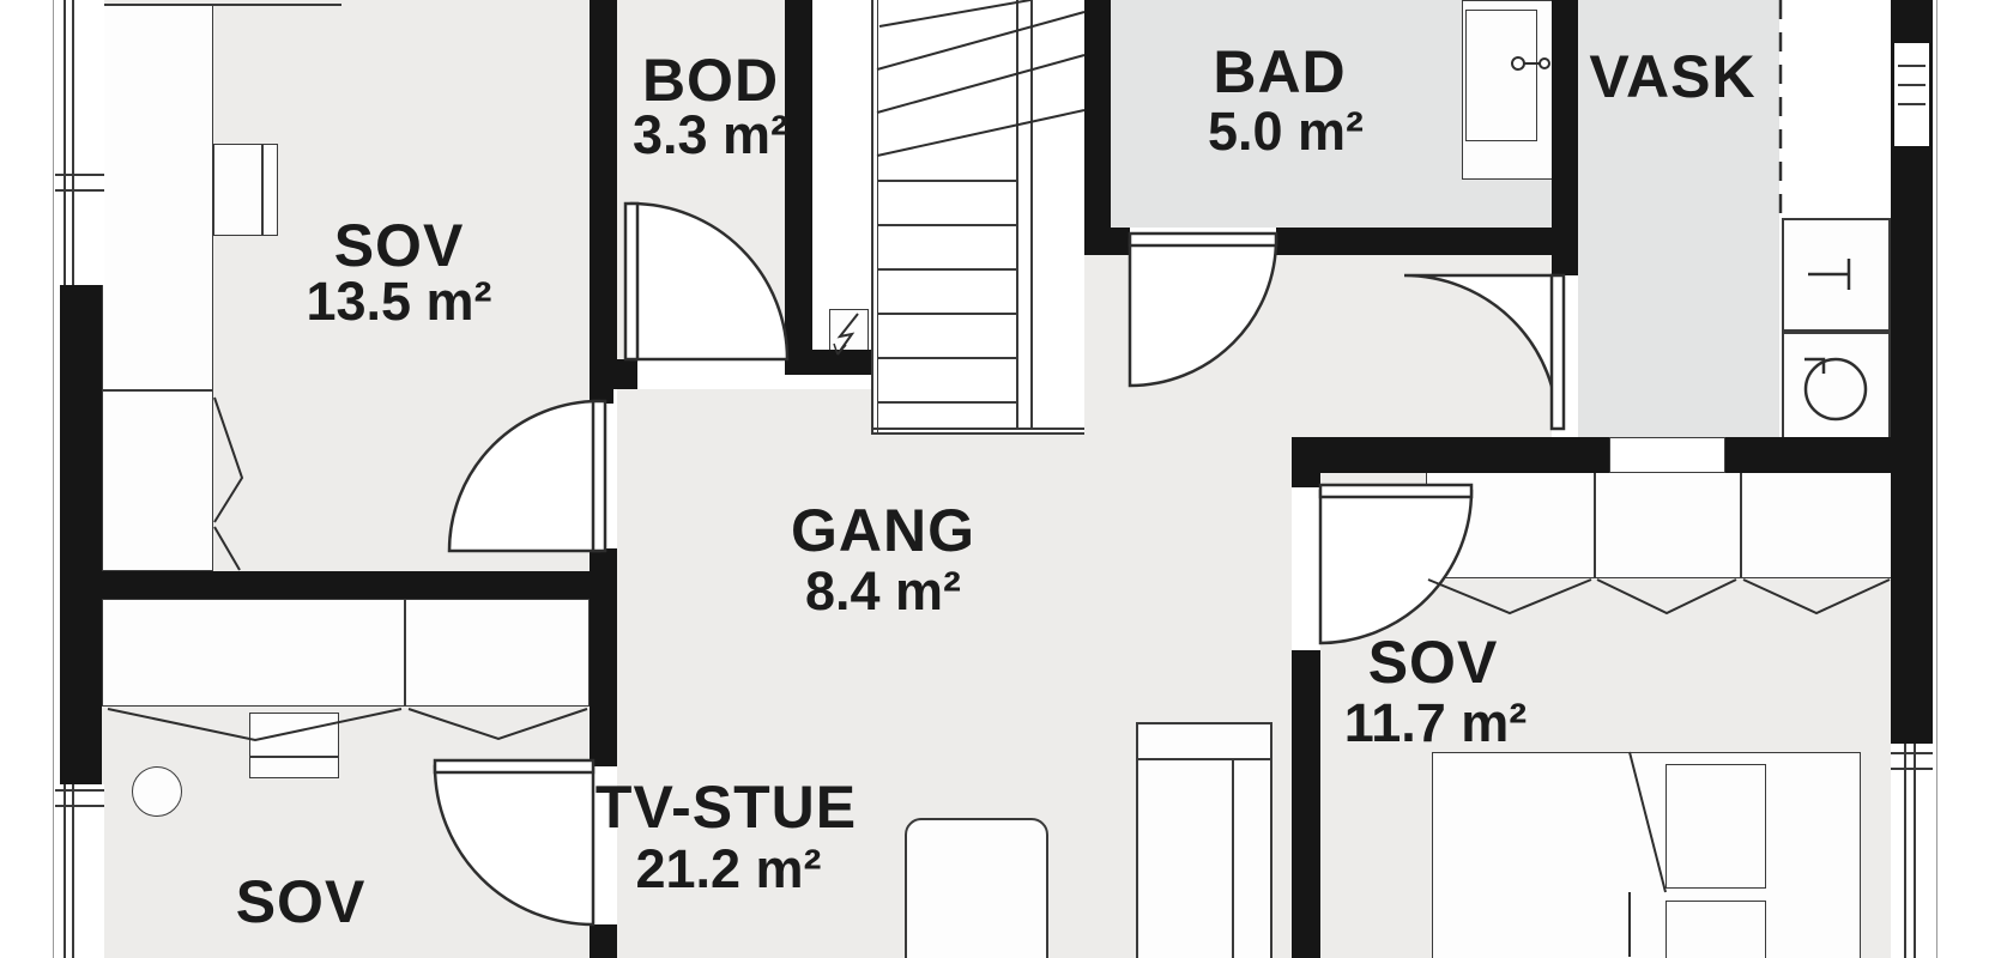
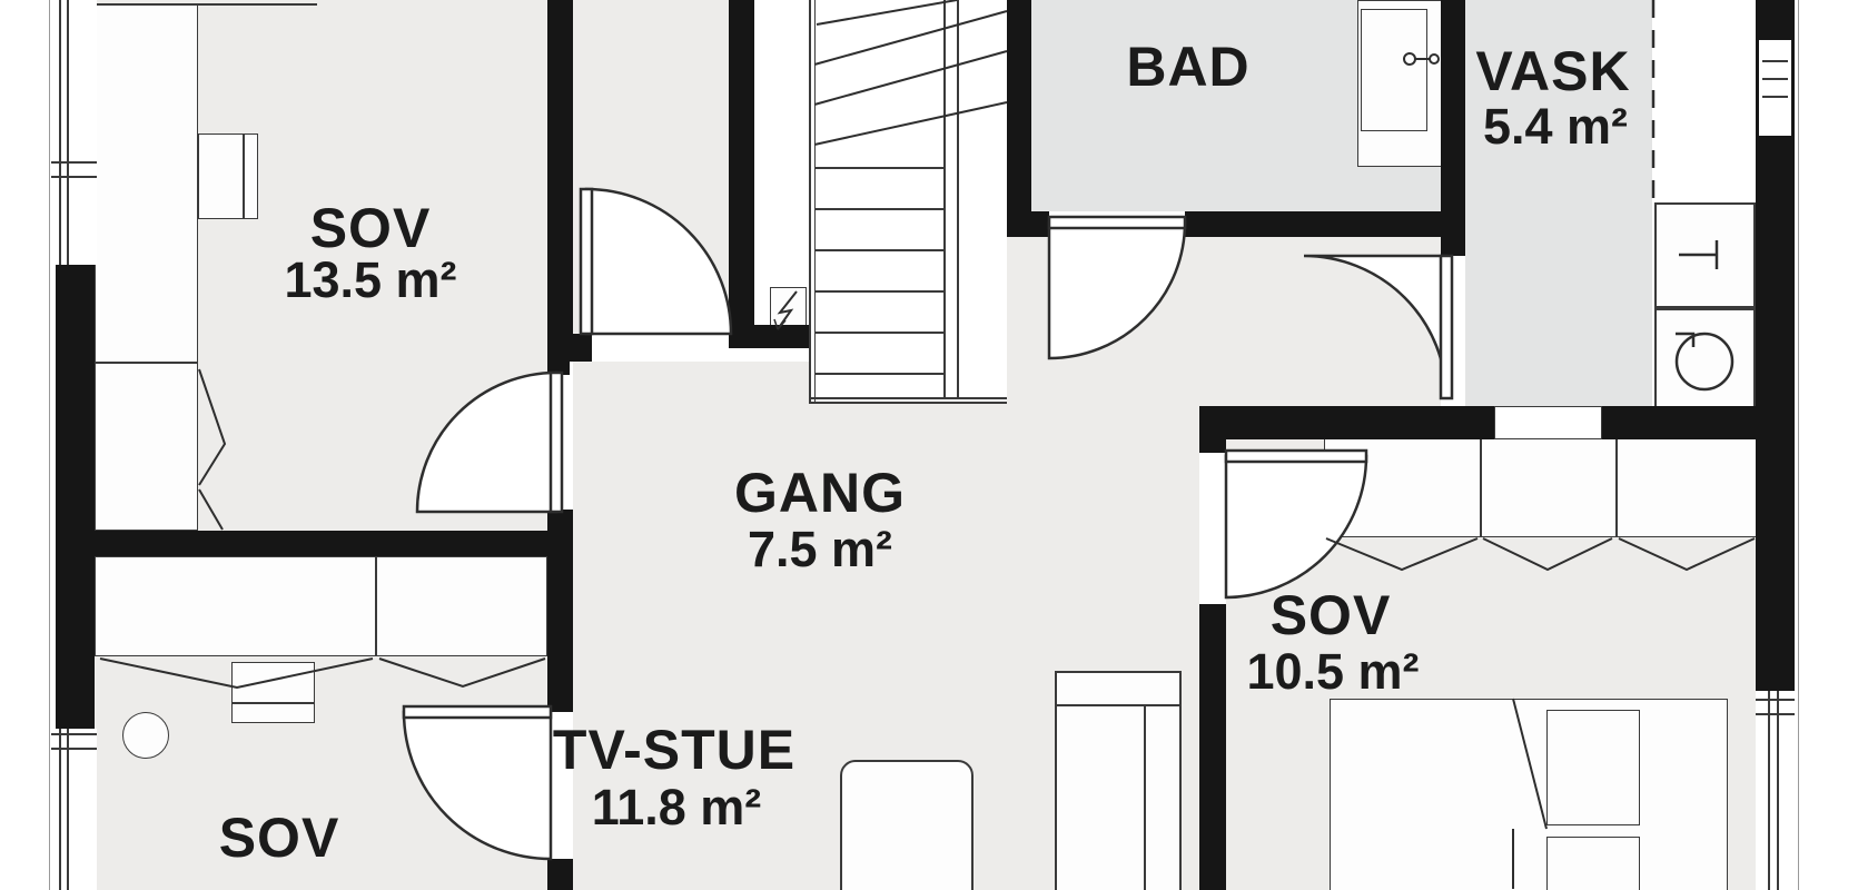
  SOV
  13.5 m²
- BOD
- 3.3 m²
  BAD
- 5.0 m²
  VASK
+ 5.4 m²
  GANG
- 8.4 m²
+ 7.5 m²
  SOV
- 11.7 m²
+ 10.5 m²
  TV-STUE
- 21.2 m²
+ 11.8 m²
  SOV
